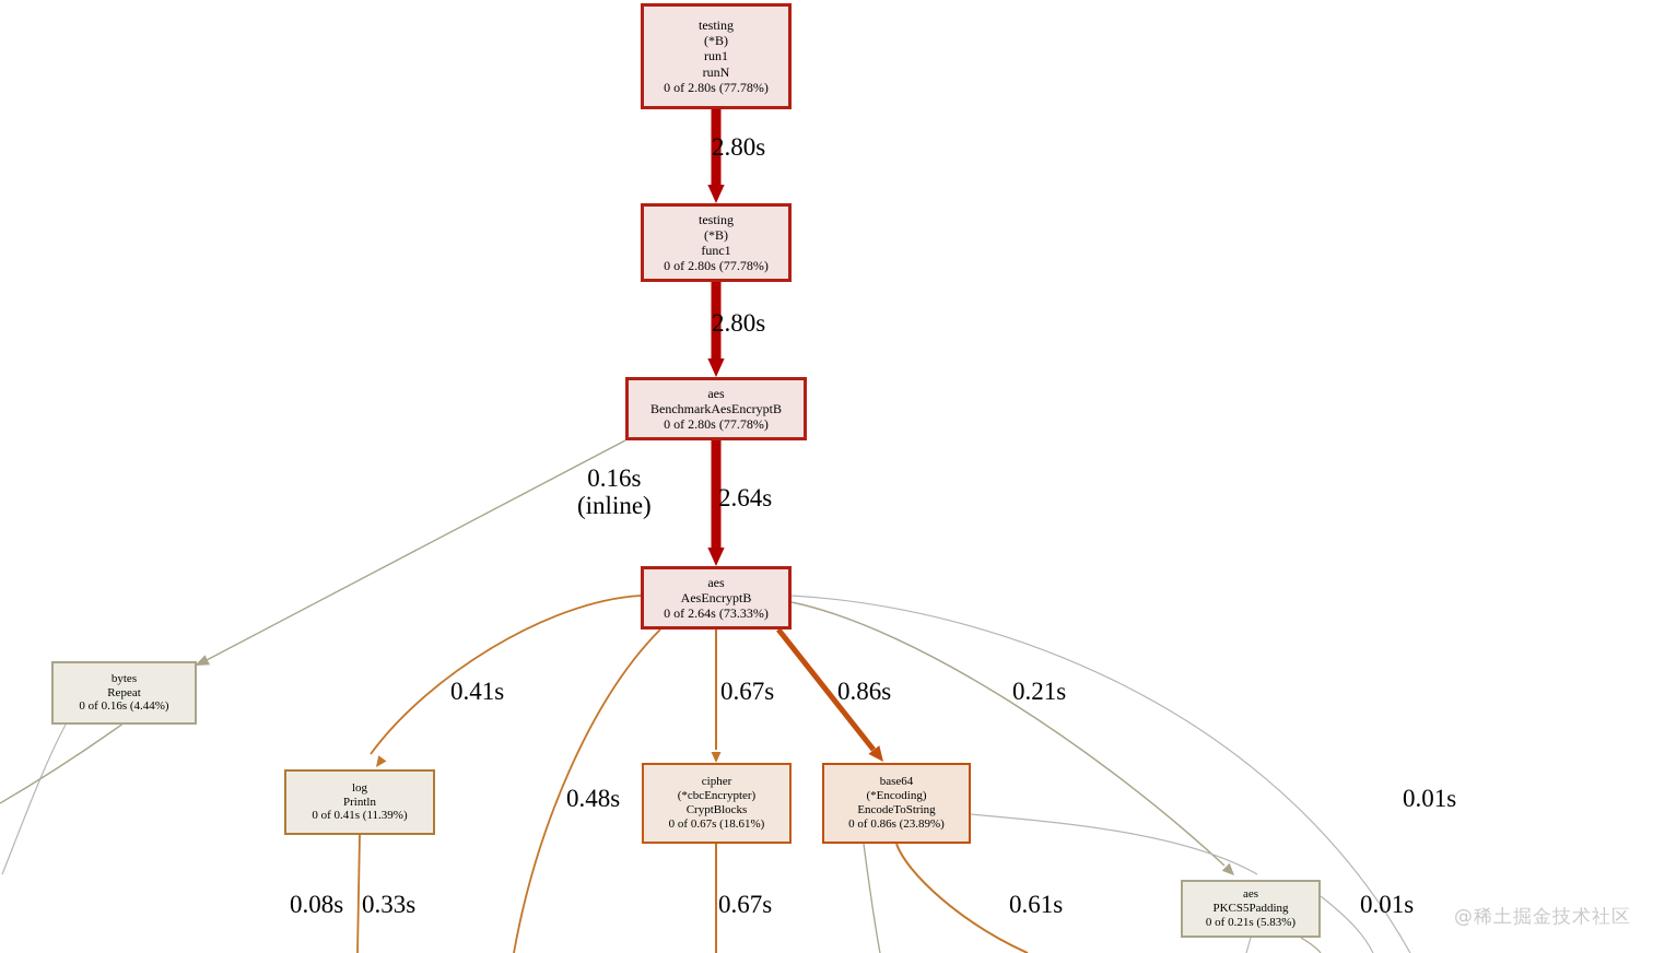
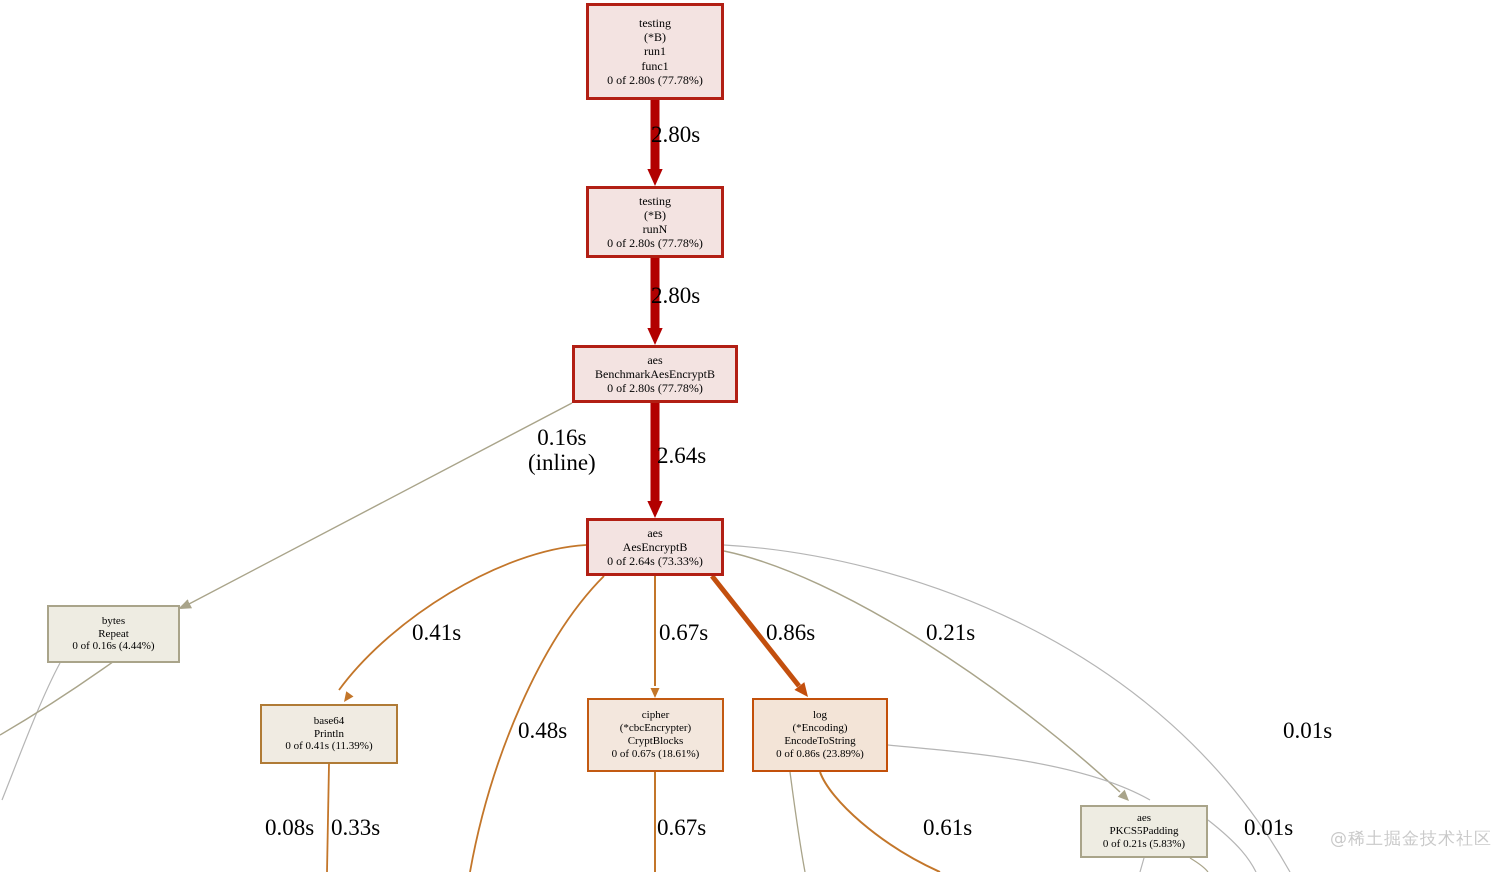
  testing
  (*B)
  run1
- runN
+ func1
  0 of 2.80s (77.78%)
  testing
  (*B)
- func1
+ runN
  0 of 2.80s (77.78%)
  aes
  BenchmarkAesEncryptB
  0 of 2.80s (77.78%)
  aes
  AesEncryptB
  0 of 2.64s (73.33%)
  bytes
  Repeat
  0 of 0.16s (4.44%)
- log
+ base64
  Println
  0 of 0.41s (11.39%)
  cipher
  (*cbcEncrypter)
  CryptBlocks
  0 of 0.67s (18.61%)
- base64
+ log
  (*Encoding)
  EncodeToString
  0 of 0.86s (23.89%)
  aes
  PKCS5Padding
  0 of 0.21s (5.83%)
  @稀土掘金技术社区
  2.80s
  2.80s
  0.16s
  (inline)
  2.64s
  0.41s
  0.67s
  0.86s
  0.21s
  0.01s
  0.48s
  0.08s
  0.33s
  0.67s
  0.61s
  0.01s
